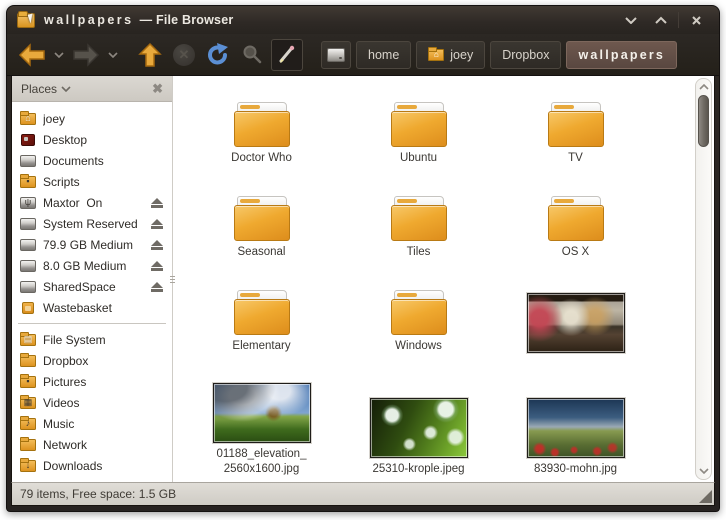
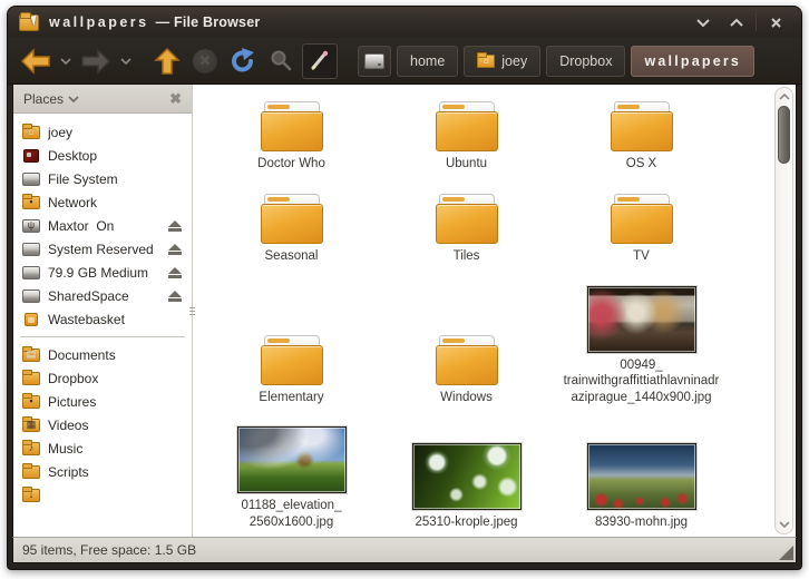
  wallpapers
  — File Browser
  ✕
  home
  ⌂
  joey
  Dropbox
  wallpapers
  Places
  ✖
  ⌂
  joey
  Desktop
- Documents
+ File System
  ▪
- Scripts
+ Network
  ψ
  Maxtor On
  System Reserved
  79.9 GB Medium
- 8.0 GB Medium
  SharedSpace
  Wastebasket
  ▤
- File System
+ Documents
  Dropbox
  ▪
  Pictures
  ▦
  Videos
  ♪
  Music
- Network
+ Scripts
  ↓
- Downloads
  Doctor Who
  Ubuntu
- TV
+ OS X
  Seasonal
  Tiles
- OS X
+ TV
  Elementary
  Windows
+ 00949_ trainwithgraffittiathlavninadr aziprague_1440x900.jpg
  01188_elevation_ 2560x1600.jpg
  25310-krople.jpeg
  83930-mohn.jpg
- 79 items, Free space: 1.5 GB
+ 95 items, Free space: 1.5 GB
